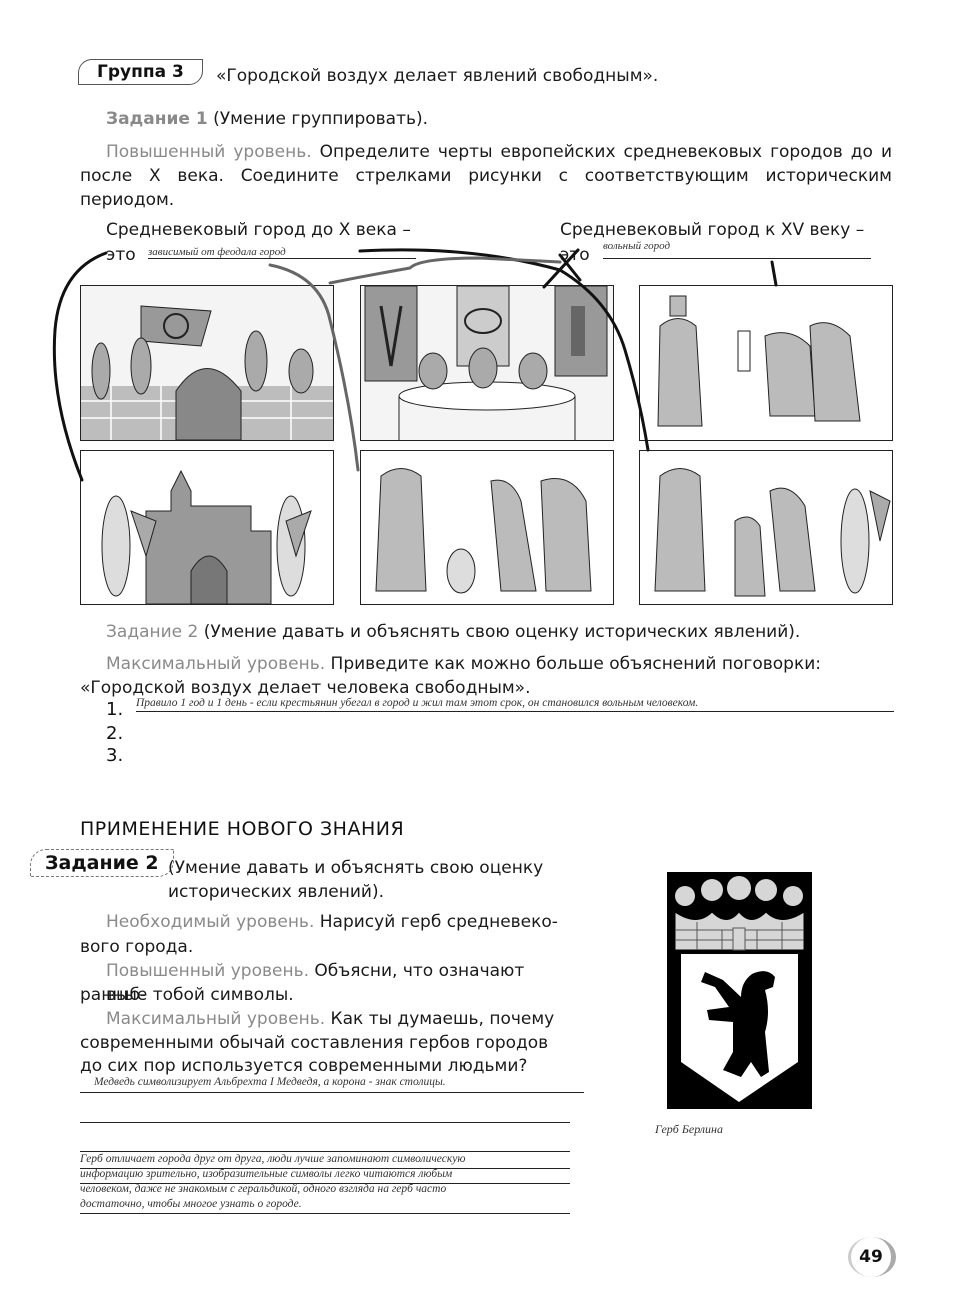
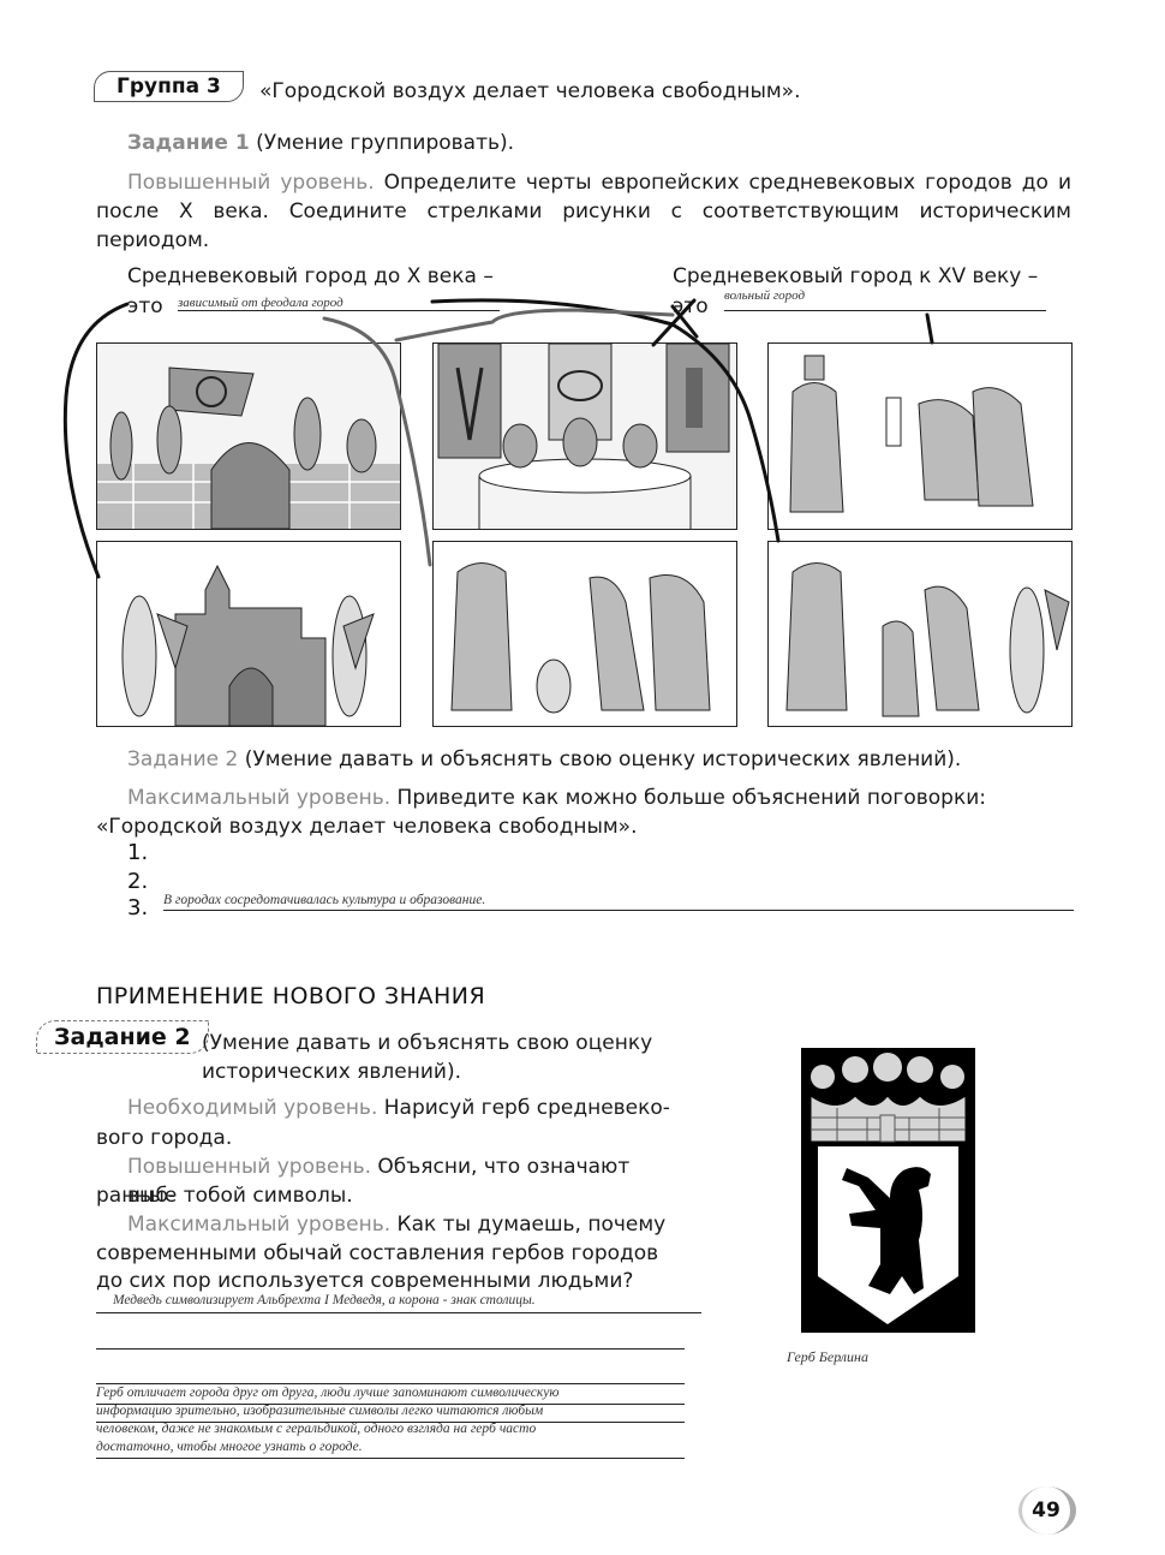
  Группа 3
- «Городской воздух делает явлений свободным».
+ «Городской воздух делает человека свободным».
  Задание 1 (Умение группировать).
  Повышенный уровень. Определите черты европейских средневековых городов до и после X века. Соедините стрелками рисунки с соответствующим историческим периодом.
  Средневековый город до X века –
  это
  зависимый от феодала город
  Средневековый город к XV веку –
  вольный город
  Задание 2 (Умение давать и объяснять свою оценку исторических явлений).
  Максимальный уровень. Приведите как можно больше объяснений поговорки: «Городской воздух делает человека свободным».
  1.
- Правило 1 год и 1 день - если крестьянин убегал в город и жил там этот срок, он становился вольным человеком.
  2.
  3.
+ В городах сосредотачивалась культура и образование.
  ПРИМЕНЕНИЕ НОВОГО ЗНАНИЯ
  Задание 2
  (Умение давать и объяснять свою оценку
  исторических явлений).
  Необходимый уровень. Нарисуй герб средневеко-
  вого города.
  Повышенный уровень. Объясни, что означают выб-
  ранные тобой символы.
  Максимальный уровень. Как ты думаешь, почему
  современными обычай составления гербов городов
  до сих пор используется современными людьми?
  Медведь символизирует Альбрехта I Медведя, а корона - знак столицы.
  Герб отличает города друг от друга, люди лучше запоминают символическую
  информацию зрительно, изобразительные символы легко читаются любым
  человеком, даже не знакомым с геральдикой, одного взгляда на герб часто
  достаточно, чтобы многое узнать о городе.
  Герб Берлина
  49
